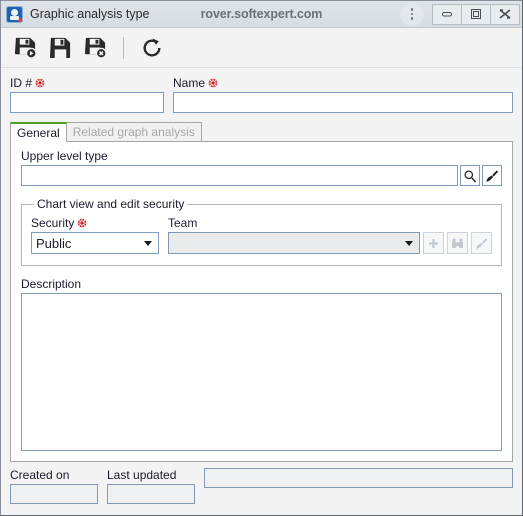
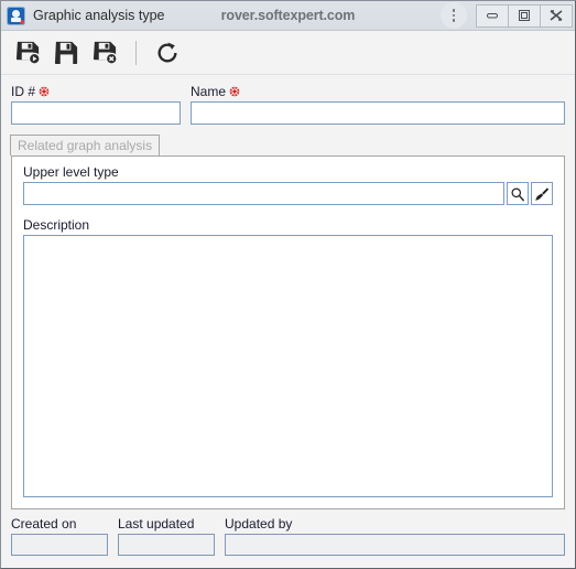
  Graphic analysis type
  rover.softexpert.com
  ID #
  Name
- General
  Related graph analysis
  Upper level type
- Chart view and edit security
- Security
- Public
- Team
  Description
  Created on
  Last updated
+ Updated by
